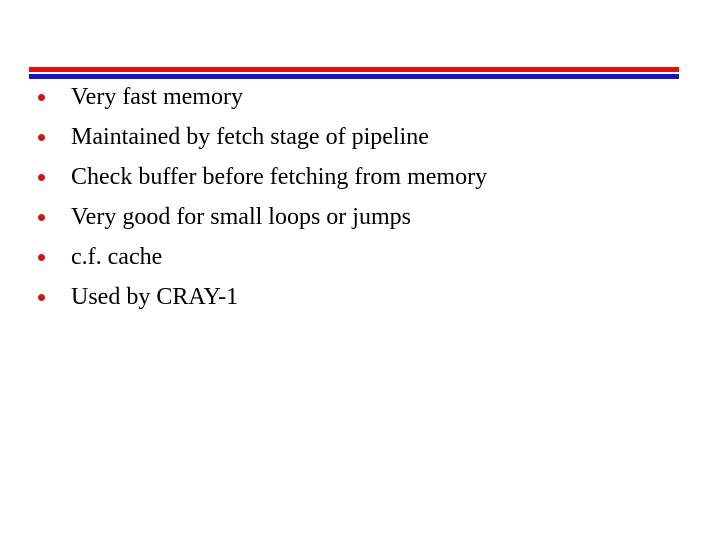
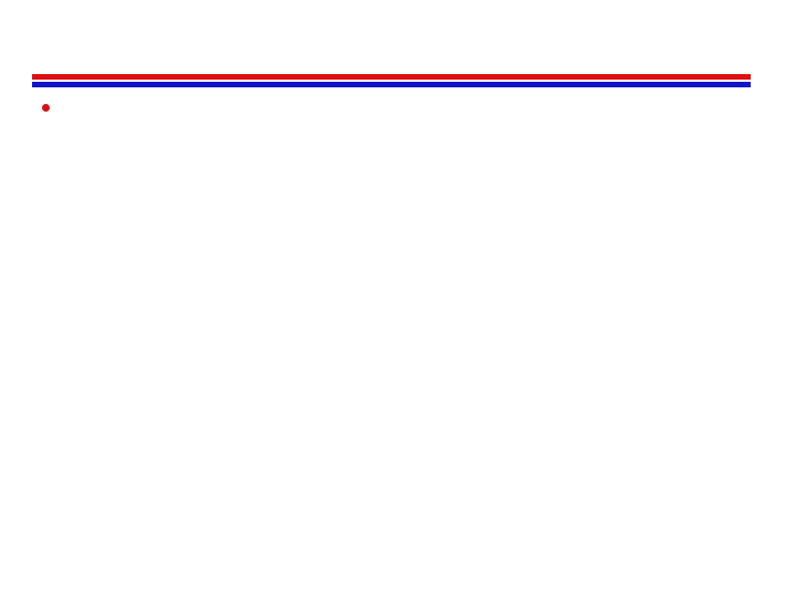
- Very fast memory
- Maintained by fetch stage of pipeline
- Check buffer before fetching from memory
- Very good for small loops or jumps
- c.f. cache
- Used by CRAY-1
